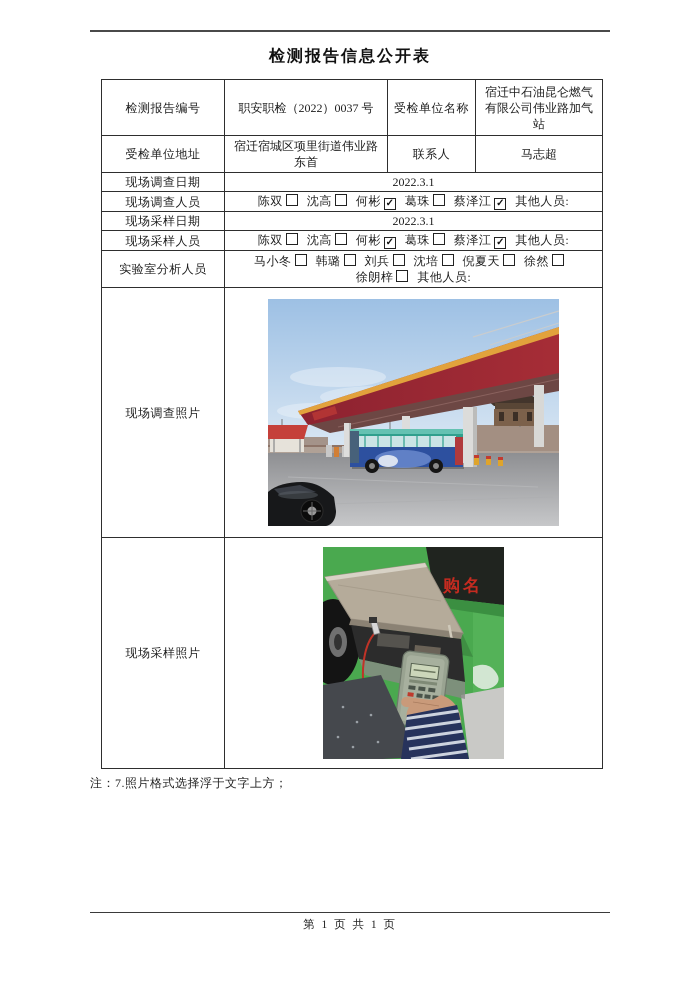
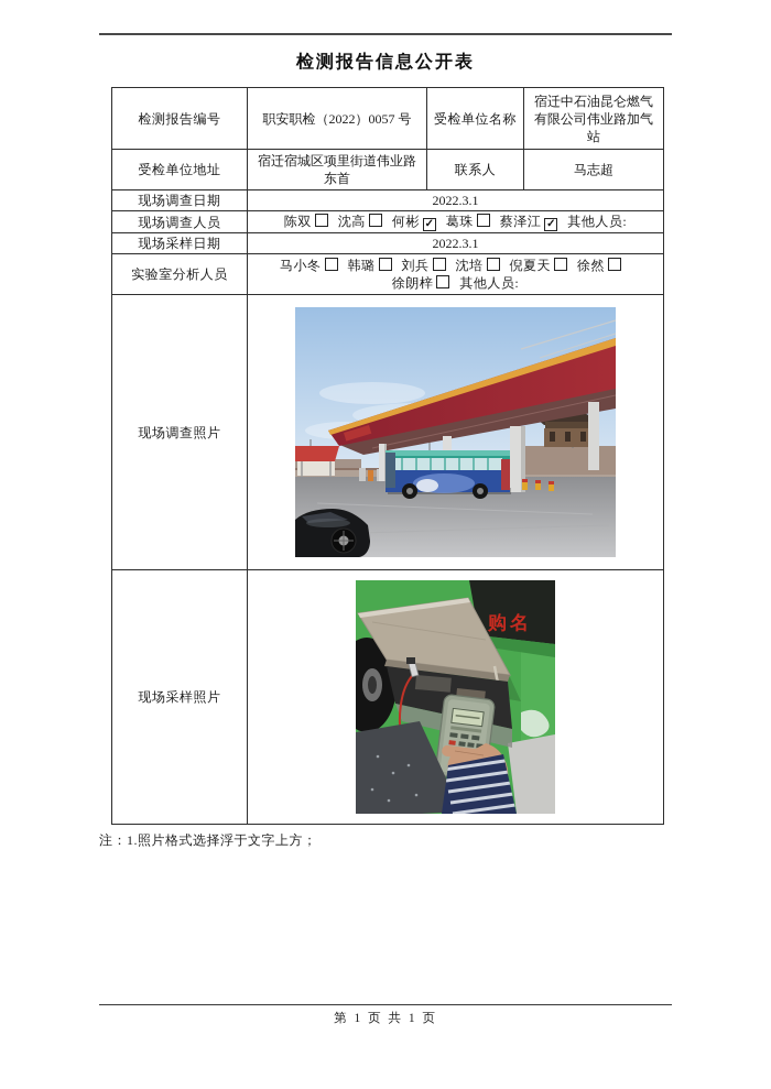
  检测报告信息公开表
- 检测报告编号	职安职检（2022）0037 号	受检单位名称	宿迁中石油昆仑燃气有限公司伟业路加气站
+ 检测报告编号	职安职检（2022）0057 号	受检单位名称	宿迁中石油昆仑燃气有限公司伟业路加气站
  受检单位地址	宿迁宿城区项里街道伟业路东首	联系人	马志超
  现场调查日期	2022.3.1
  现场调查人员	陈双 沈高 何彬 ✓ 葛珠 蔡泽江 ✓ 其他人员:
  现场采样日期	2022.3.1
- 现场采样人员	陈双 沈高 何彬 ✓ 葛珠 蔡泽江 ✓ 其他人员:
  实验室分析人员	马小冬 韩璐 刘兵 沈培 倪夏天 徐然徐朗梓 其他人员:
  现场调查照片
  现场采样照片	购名
- 注：7.照片格式选择浮于文字上方；
+ 注：1.照片格式选择浮于文字上方；
  第 1 页 共 1 页
